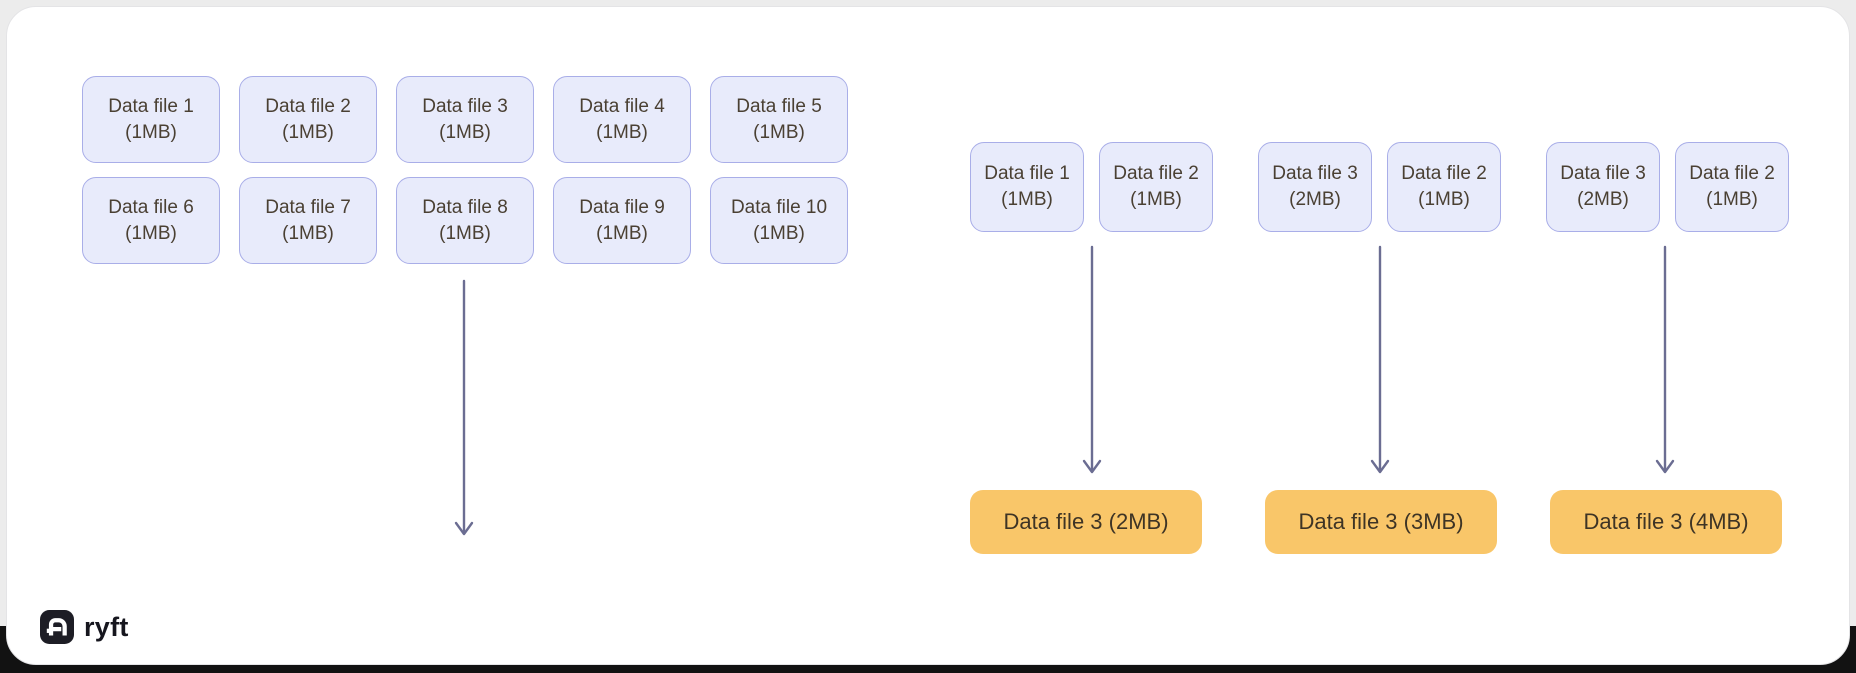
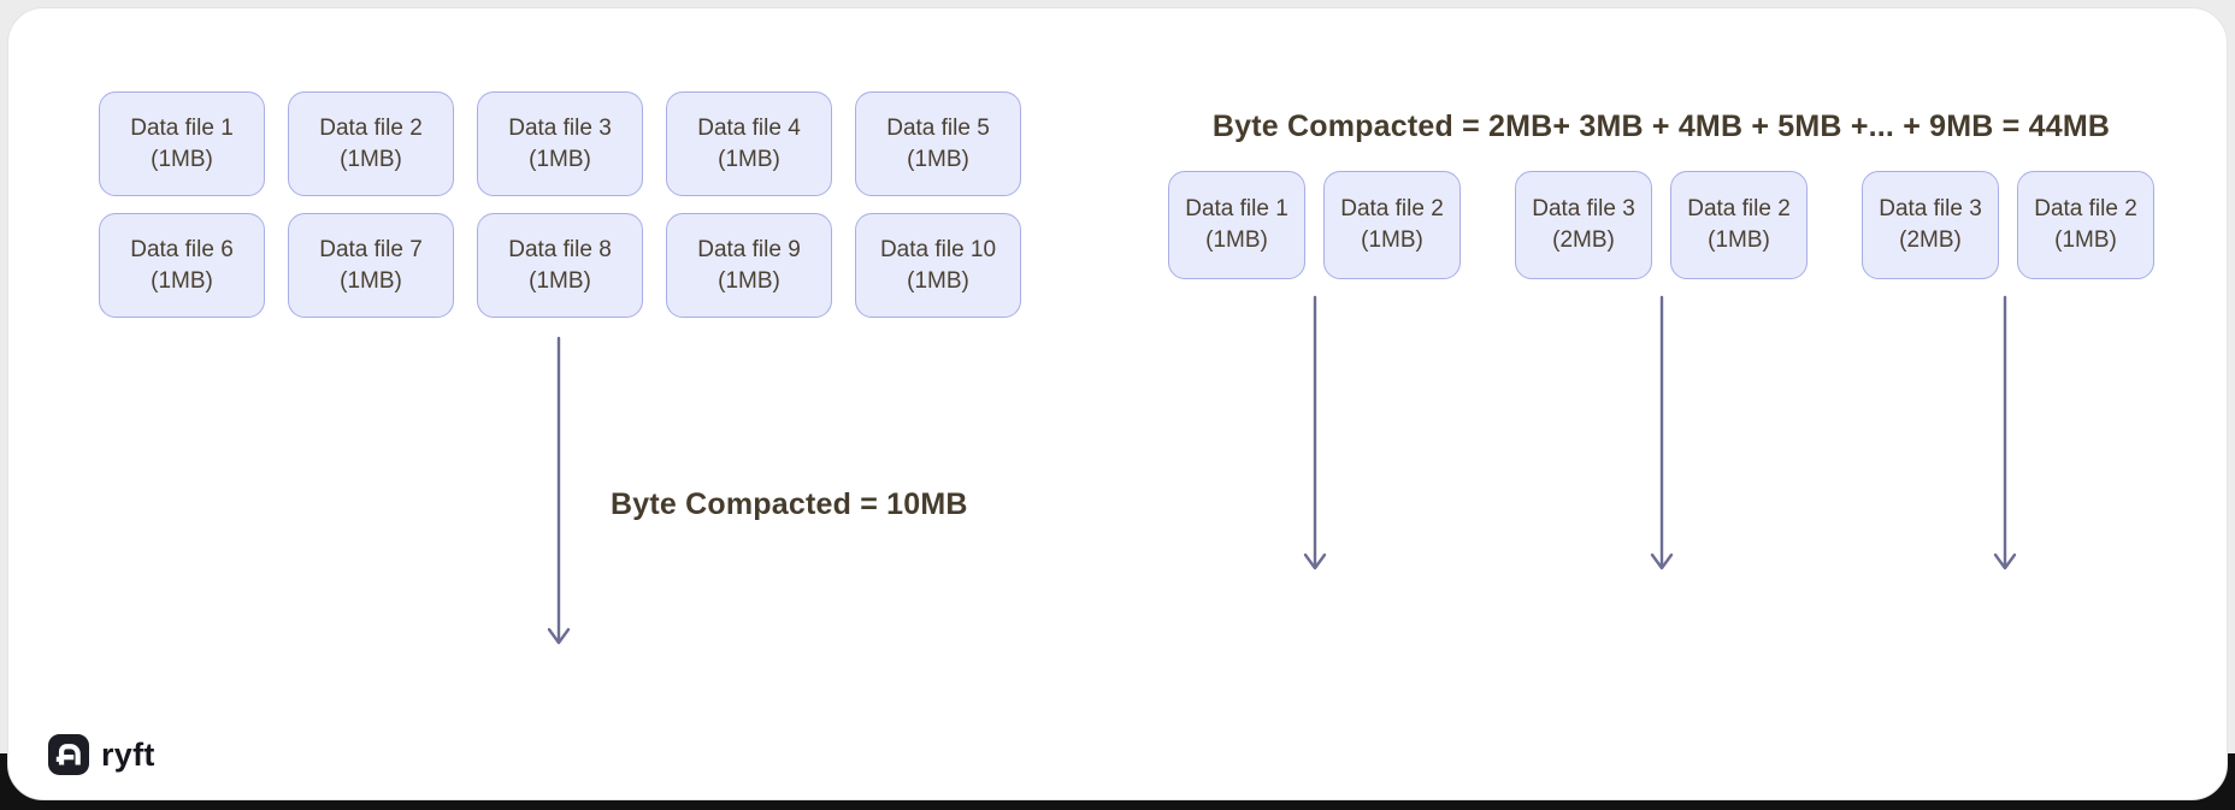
  Data file 1
  (1MB)
  Data file 2
  (1MB)
  Data file 3
  (1MB)
  Data file 4
  (1MB)
  Data file 5
  (1MB)
  Data file 6
  (1MB)
  Data file 7
  (1MB)
  Data file 8
  (1MB)
  Data file 9
  (1MB)
  Data file 10
  (1MB)
+ Byte Compacted = 10MB
+ Byte Compacted = 2MB+ 3MB + 4MB + 5MB +... + 9MB = 44MB
  Data file 1
  (1MB)
  Data file 2
  (1MB)
  Data file 3
  (2MB)
  Data file 2
  (1MB)
  Data file 3
  (2MB)
  Data file 2
  (1MB)
- Data file 3 (2MB)
- Data file 3 (3MB)
- Data file 3 (4MB)
  ryft
